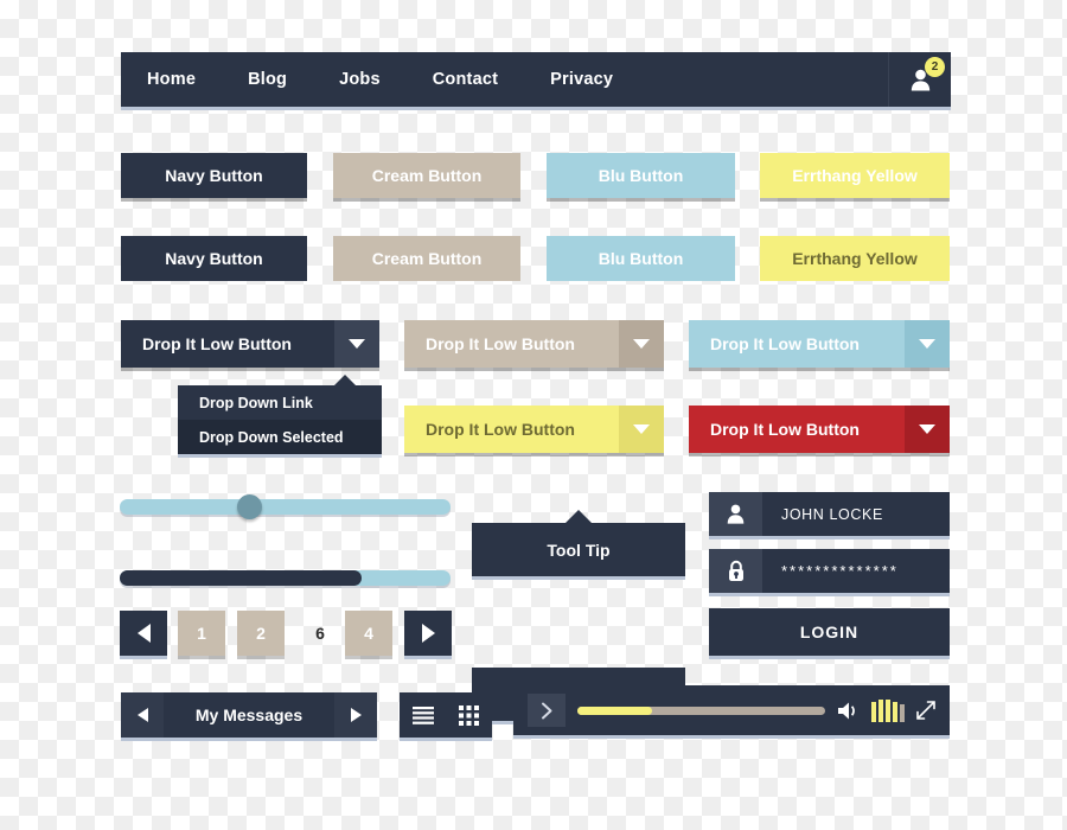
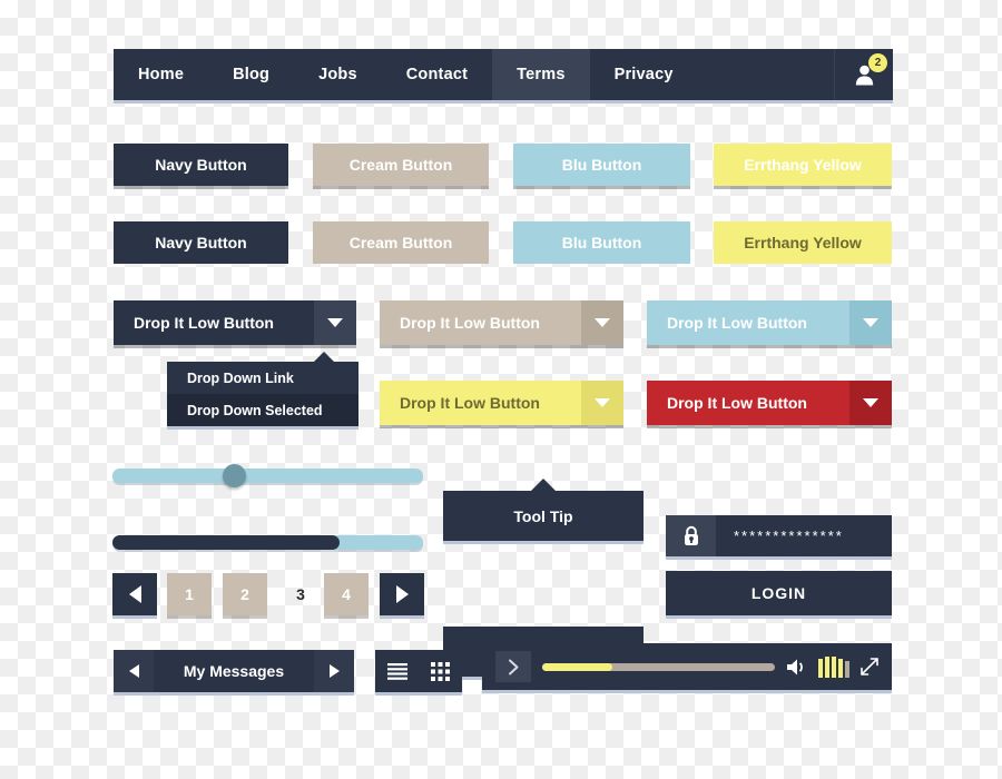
  Home
  Blog
  Jobs
  Contact
+ Terms
  Privacy
  2
  Navy Button
  Cream Button
  Blu Button
  Errthang Yellow
  Navy Button
  Cream Button
  Blu Button
  Errthang Yellow
  Drop It Low Button
  Drop It Low Button
  Drop It Low Button
  Drop It Low Button
  Drop It Low Button
  Drop Down Link
  Drop Down Selected
  Tool Tip
- JOHN LOCKE
  **************
  LOGIN
  1
  2
- 6
+ 3
  4
  My Messages
